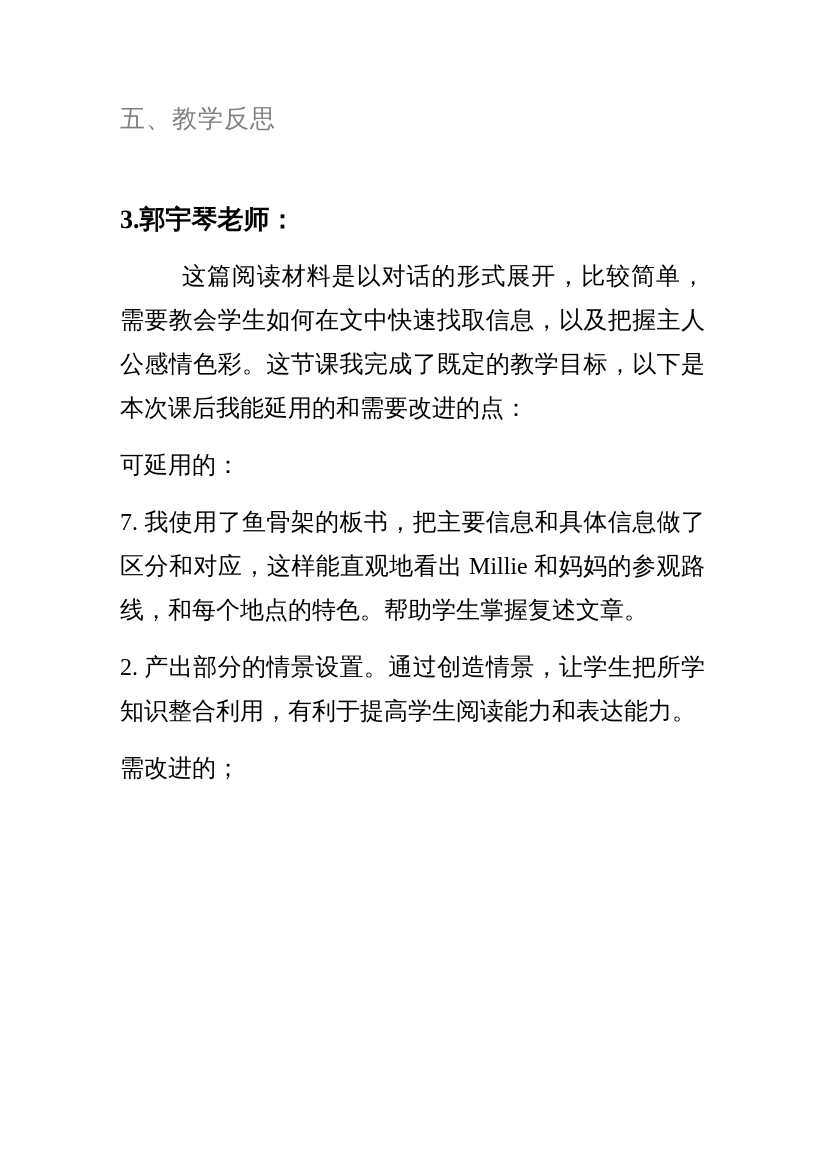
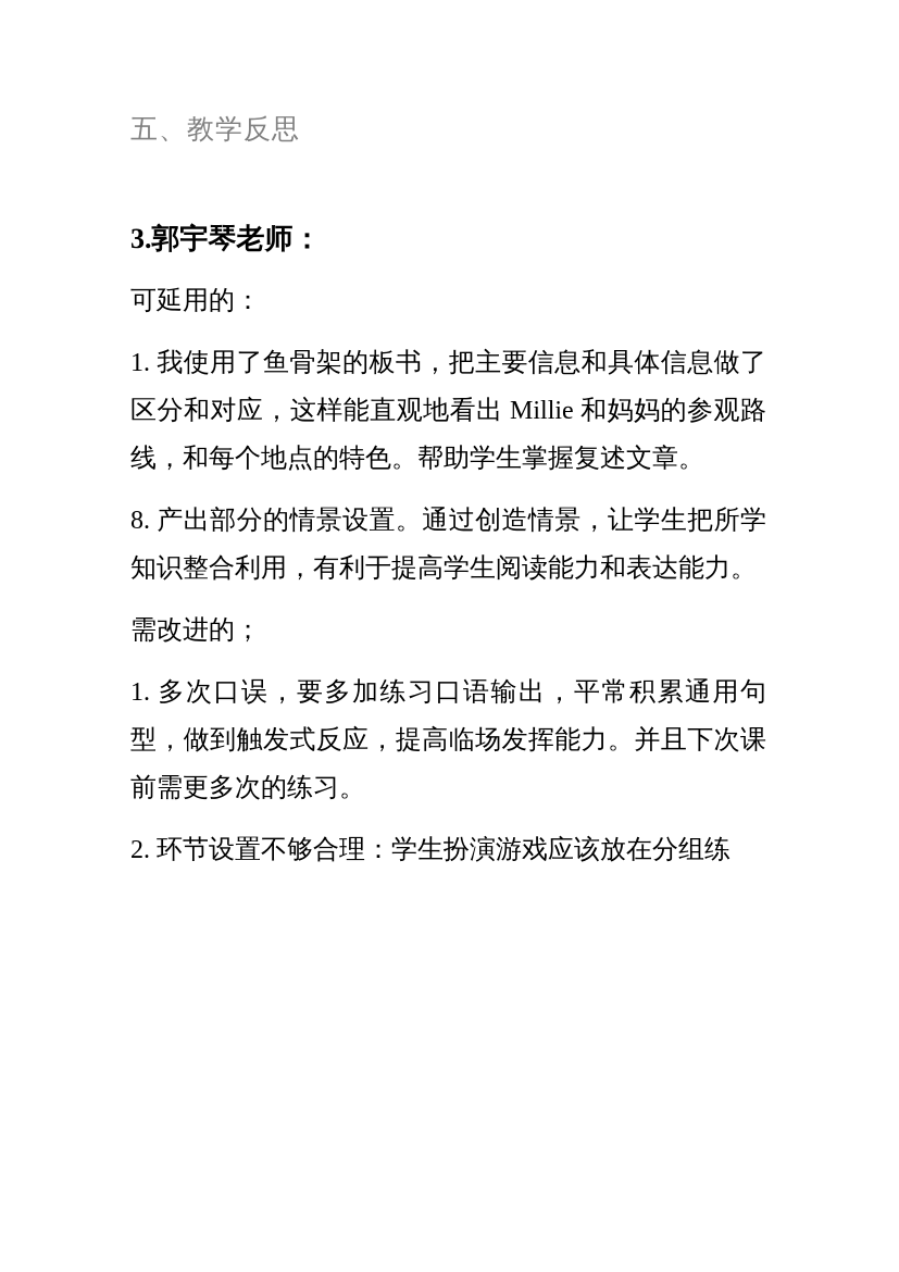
  五、教学反思
  3.郭宇琴老师：
- 这篇阅读材料是以对话的形式展开，比较简单，需要教会学生如何在文中快速找取信息，以及把握主人公感情色彩。这节课我完成了既定的教学目标，以下是本次课后我能延用的和需要改进的点：
  可延用的：
- 7. 我使用了鱼骨架的板书，把主要信息和具体信息做了区分和对应，这样能直观地看出 Millie 和妈妈的参观路线，和每个地点的特色。帮助学生掌握复述文章。
+ 1. 我使用了鱼骨架的板书，把主要信息和具体信息做了区分和对应，这样能直观地看出 Millie 和妈妈的参观路线，和每个地点的特色。帮助学生掌握复述文章。
- 2. 产出部分的情景设置。通过创造情景，让学生把所学知识整合利用，有利于提高学生阅读能力和表达能力。
+ 8. 产出部分的情景设置。通过创造情景，让学生把所学知识整合利用，有利于提高学生阅读能力和表达能力。
  需改进的；
+ 1. 多次口误，要多加练习口语输出，平常积累通用句型，做到触发式反应，提高临场发挥能力。并且下次课前需更多次的练习。
+ 2. 环节设置不够合理：学生扮演游戏应该放在分组练
